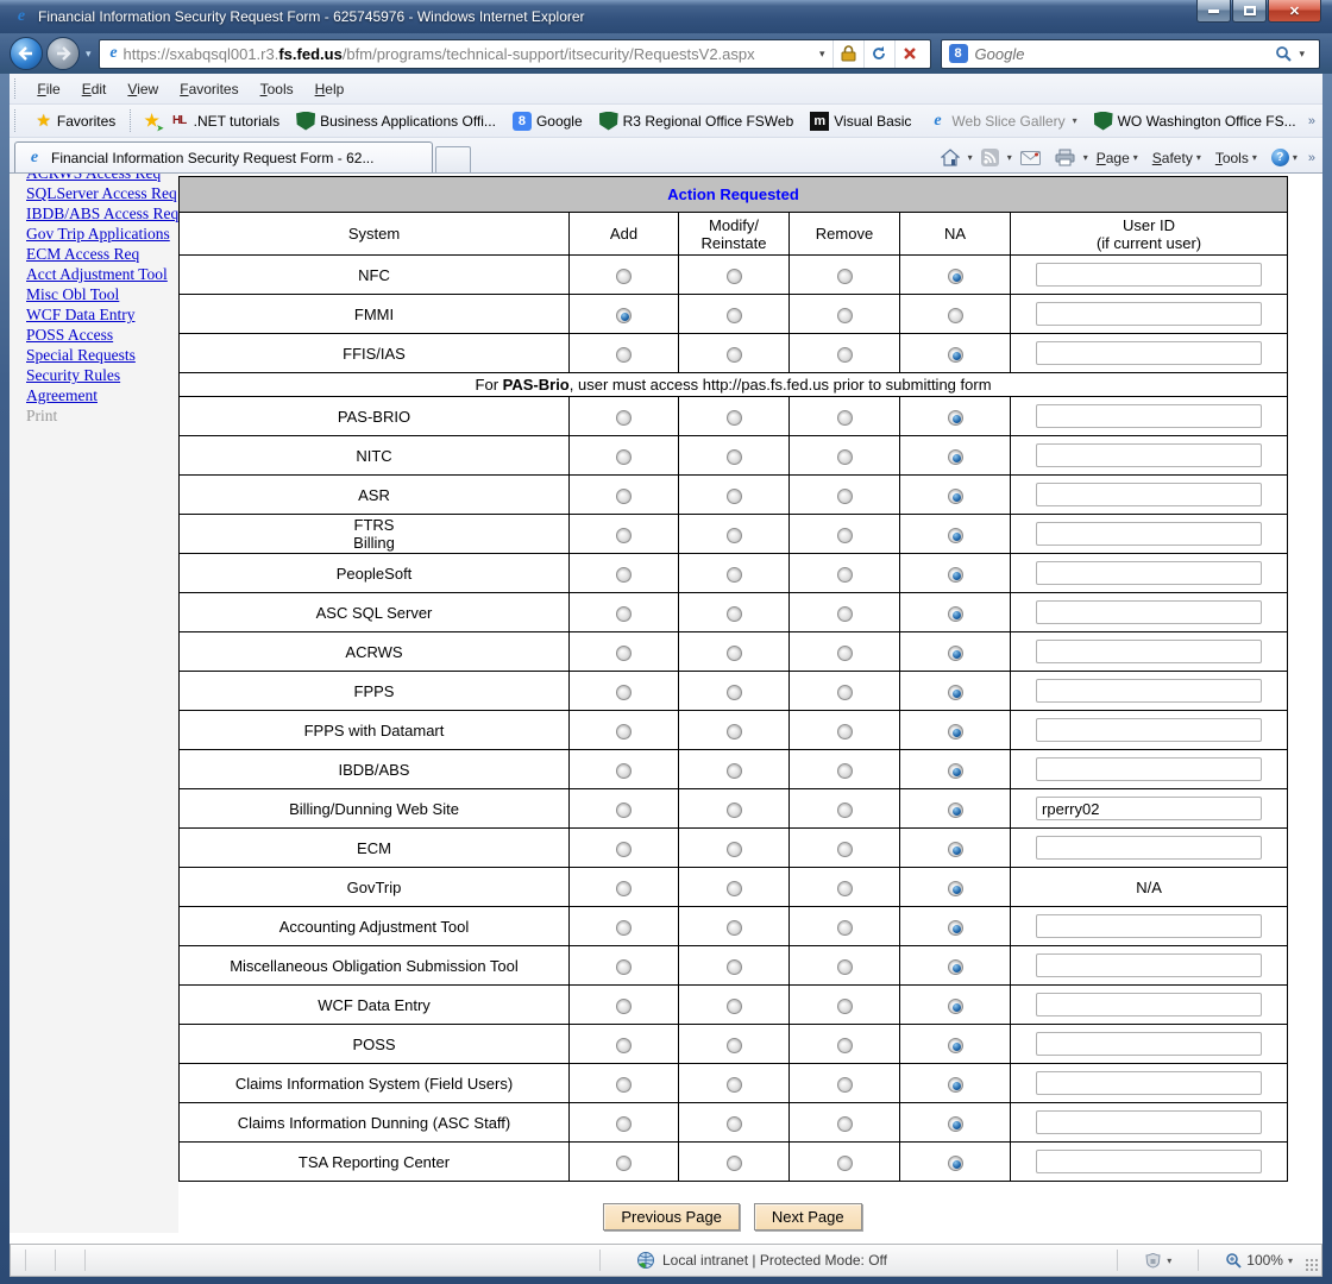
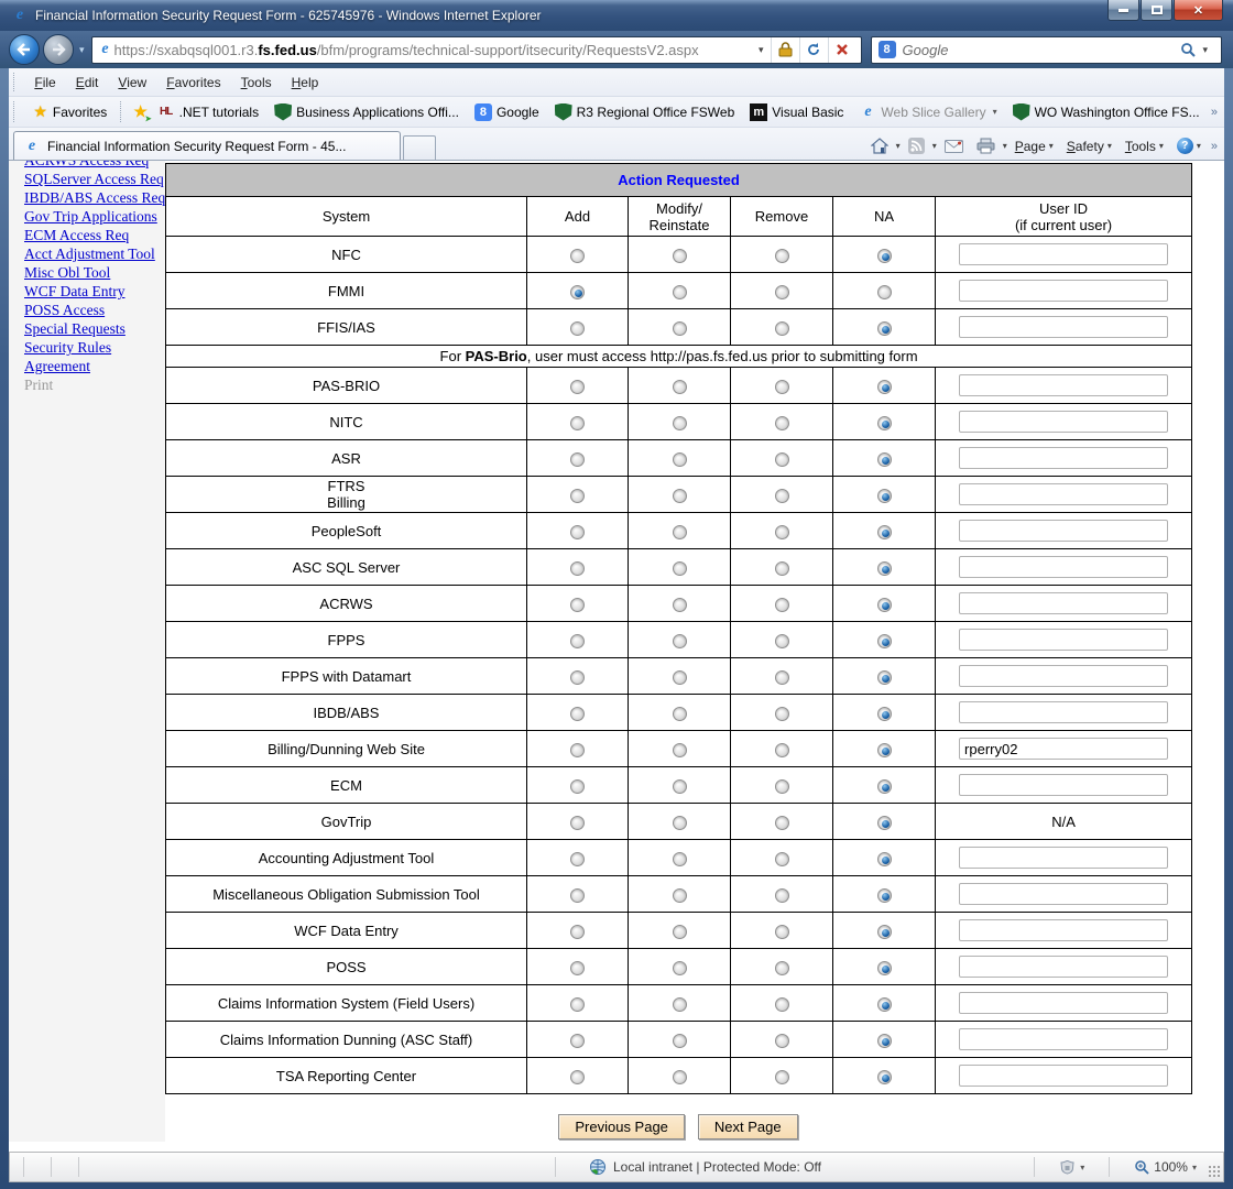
  e
  Financial Information Security Request Form - 625745976 - Windows Internet Explorer
  ✕
  ▾
  e
  https://sxabqsql001.r3.fs.fed.us/bfm/programs/technical-support/itsecurity/RequestsV2.aspx
  ▾
  8
  Google
  ▾
  File
  Edit
  View
  Favorites
  Tools
  Help
  ★
  Favorites
  ★
  HL
  .NET tutorials
  Business Applications Offi...
  8
  Google
  R3 Regional Office FSWeb
  m
  Visual Basic
  e
  Web Slice Gallery
  ▾
  WO Washington Office FS...
  »
  e
- Financial Information Security Request Form - 62...
+ Financial Information Security Request Form - 45...
  ▾
  ▾
  ▾
  Page
  ▾
  Safety
  ▾
  Tools
  ▾
  ?
  ▾
  »
  ACRWS Access Req
  SQLServer Access Req
  IBDB/ABS Access Req
  Gov Trip Applications
  ECM Access Req
  Acct Adjustment Tool
  Misc Obl Tool
  WCF Data Entry
  POSS Access
  Special Requests
  Security Rules
  Agreement
  Print
  Action Requested
  System	Add	Modify/ Reinstate	Remove	NA	User ID (if current user)
  NFC
  FMMI
  FFIS/IAS
  For PAS-Brio, user must access http://pas.fs.fed.us prior to submitting form
  PAS-BRIO
  NITC
  ASR
  FTRS Billing
  PeopleSoft
  ASC SQL Server
  ACRWS
  FPPS
  FPPS with Datamart
  IBDB/ABS
  Billing/Dunning Web Site					rperry02
  ECM
  GovTrip					N/A
  Accounting Adjustment Tool
  Miscellaneous Obligation Submission Tool
  WCF Data Entry
  POSS
  Claims Information System (Field Users)
  Claims Information Dunning (ASC Staff)
  TSA Reporting Center
  Previous Page
  Next Page
  Local intranet | Protected Mode: Off
  ▾
  100%
  ▾
